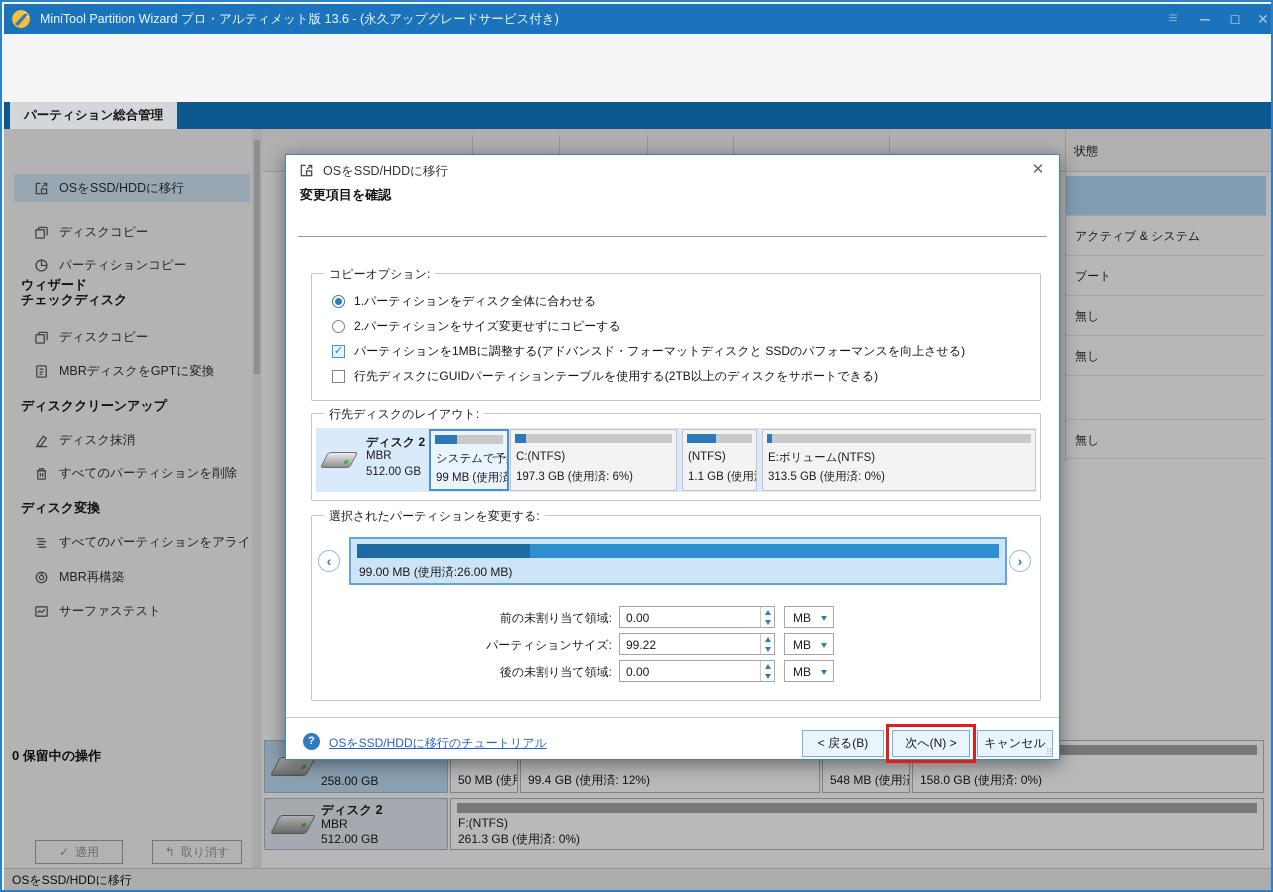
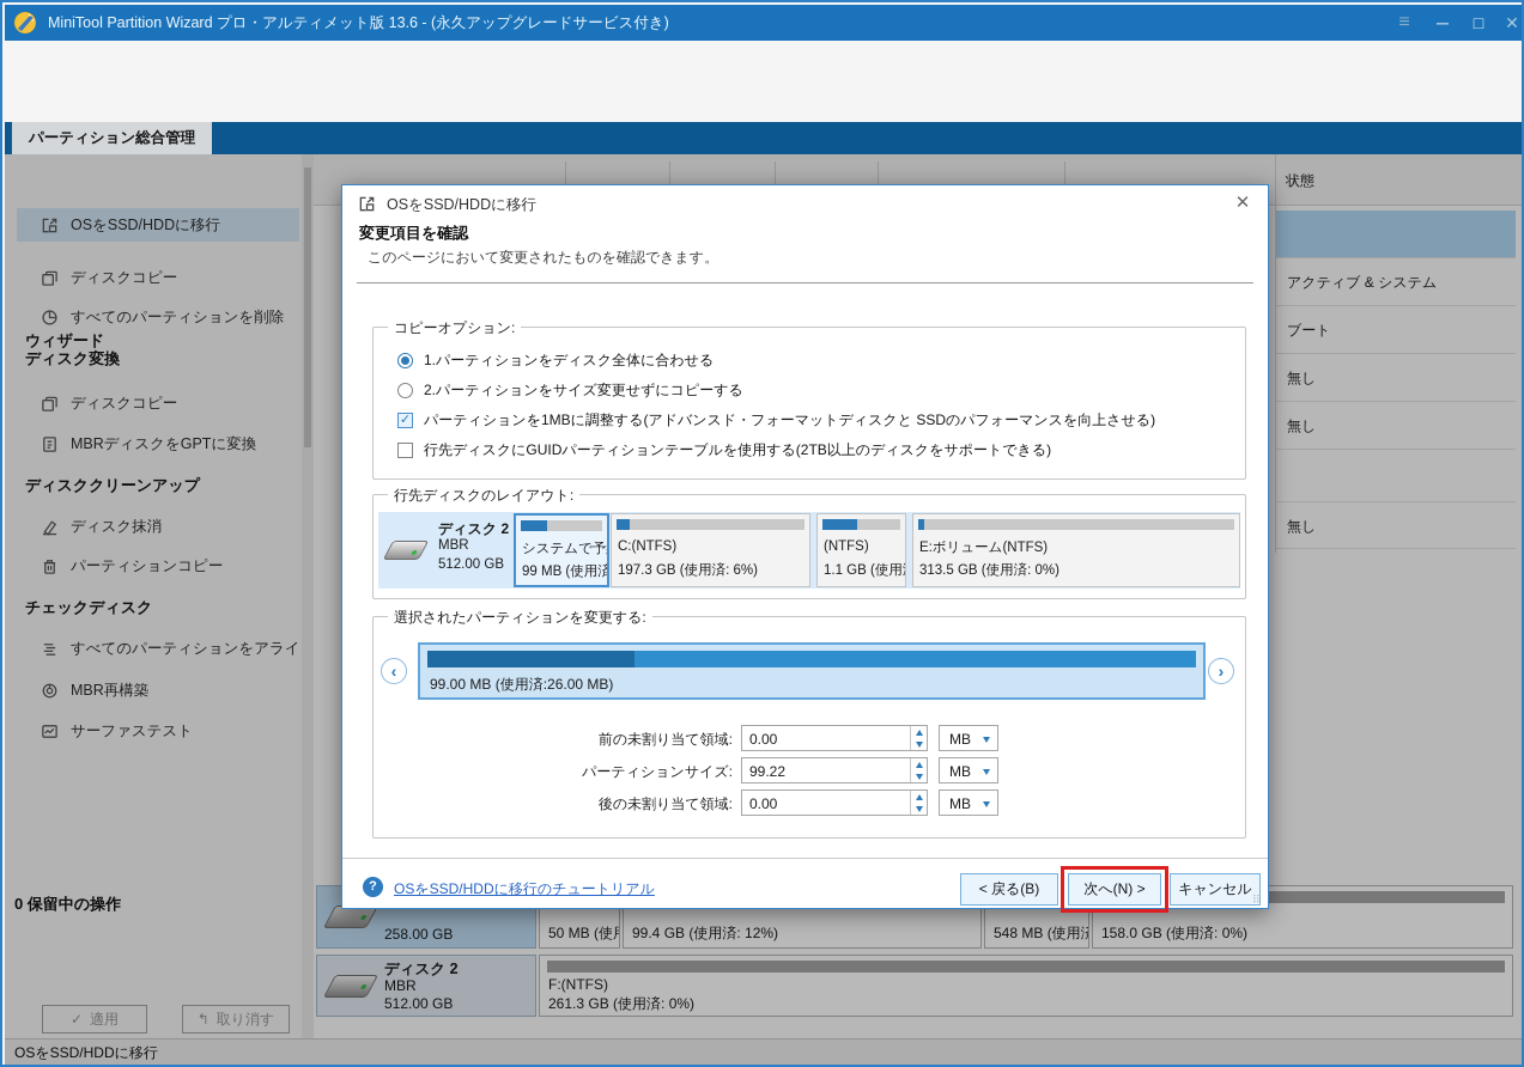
  MiniTool Partition Wizard プロ・アルティメット版 13.6 - (永久アップグレードサービス付き)
  ≡
  ─
  □
  ✕
  パーティション総合管理
  ウィザード
  OSをSSD/HDDに移行
  ディスクコピー
- パーティションコピー
+ すべてのパーティションを削除
- チェックディスク
+ ディスク変換
  ディスクコピー
  MBRディスクをGPTに変換
  ディスククリーンアップ
  ディスク抹消
- すべてのパーティションを削除
+ パーティションコピー
- ディスク変換
+ チェックディスク
  すべてのパーティションをアライ
  MBR再構築
  サーファステスト
  0 保留中の操作
  ✓
  適用
  ↰
  取り消す
  状態
  アクティブ & システム
  ブート
  無し
  無し
  無し
  258.00 GB
  50 MB (使
  99.4 GB (使用済: 12%)
  548 MB (使用済
  158.0 GB (使用済: 0%)
  ディスク 2
  MBR
  512.00 GB
  F:(NTFS)
  261.3 GB (使用済: 0%)
  OSをSSD/HDDに移行
  OSをSSD/HDDに移行
  ✕
  変更項目を確認
+ このページにおいて変更されたものを確認できます。
  コピーオプション:
  1.パーティションをディスク全体に合わせる
  2.パーティションをサイズ変更せずにコピーする
  ✓
  パーティションを1MBに調整する(アドバンスド・フォーマットディスクと SSDのパフォーマンスを向上させる)
  行先ディスクにGUIDパーティションテーブルを使用する(2TB以上のディスクをサポートできる)
  行先ディスクのレイアウト:
  ディスク 2
  MBR
  512.00 GB
  システムで予
  99 MB (使用済
  C:(NTFS)
  197.3 GB (使用済: 6%)
  (NTFS)
  1.1 GB (使用
  E:ボリューム(NTFS)
  313.5 GB (使用済: 0%)
  選択されたパーティションを変更する:
  ‹
  99.00 MB (使用済:26.00 MB)
  ›
  前の未割り当て領域:
  0.00
  MB
  パーティションサイズ:
  99.22
  MB
  後の未割り当て領域:
  0.00
  MB
  ?
  OSをSSD/HDDに移行のチュートリアル
  < 戻る(B)
  次へ(N) >
  キャンセル
  ⠿
